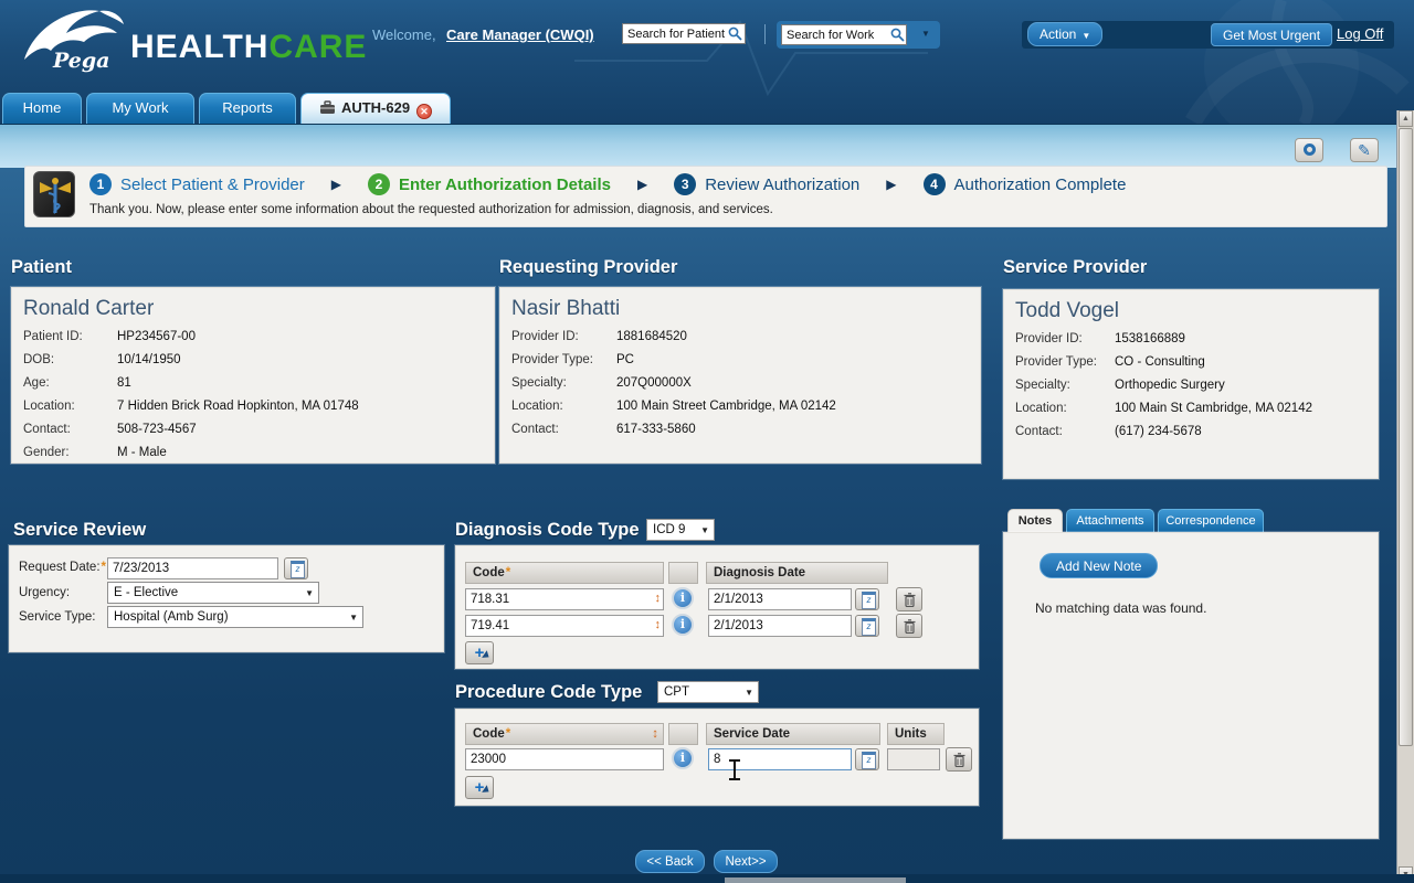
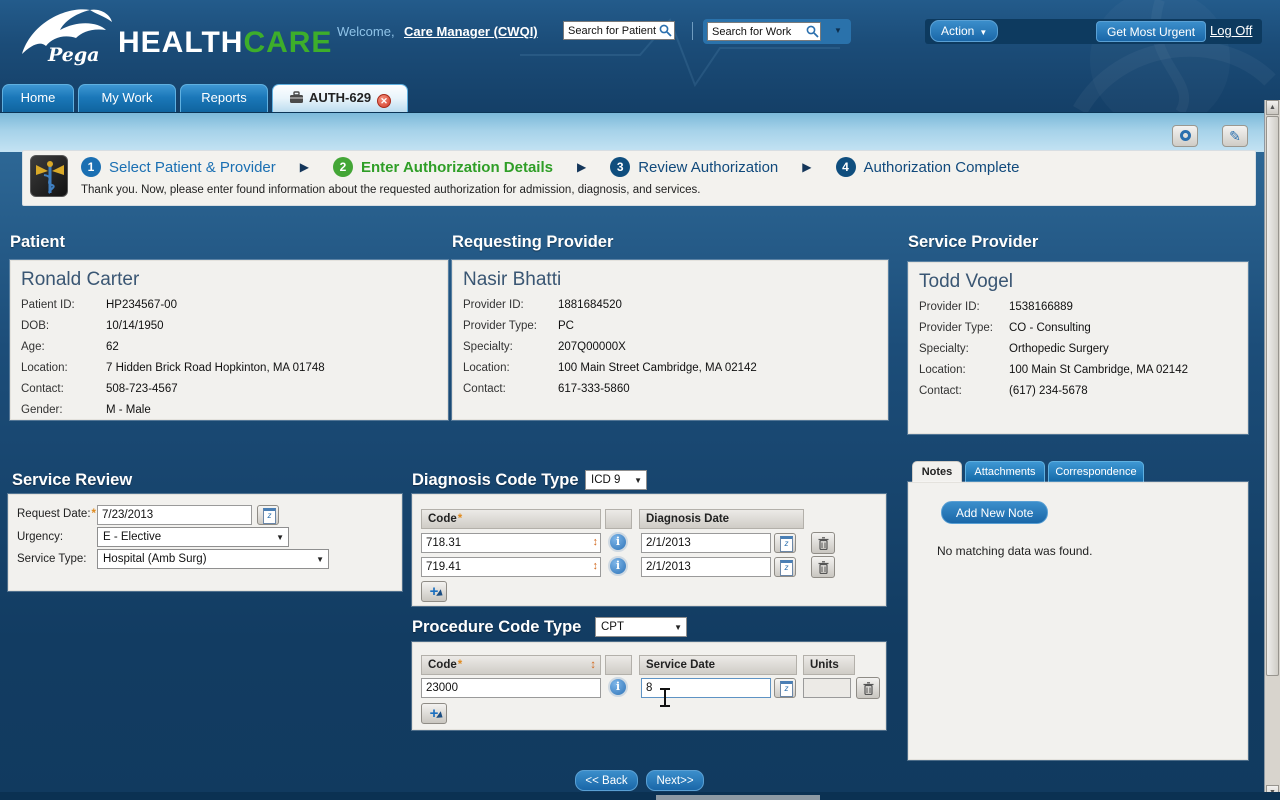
  Pega
  HEALTHCARE
  Welcome,
  Care Manager (CWQI)
  Search for Patient
  Search for Work
  ▼
  Action ▼
  Get Most Urgent
  Log Off
  Home
  My Work
  Reports
  AUTH-629 ✕
  ✎
  1
  Select Patient & Provider
  ▶
  2
  Enter Authorization Details
  ▶
  3
  Review Authorization
  ▶
  4
  Authorization Complete
- Thank you. Now, please enter some information about the requested authorization for admission, diagnosis, and services.
+ Thank you. Now, please enter found information about the requested authorization for admission, diagnosis, and services.
  Patient
  Ronald Carter
  Patient ID:
  HP234567-00
  DOB:
  10/14/1950
  Age:
- 81
+ 62
  Location:
  7 Hidden Brick Road Hopkinton, MA 01748
  Contact:
  508-723-4567
  Gender:
  M - Male
  Requesting Provider
  Nasir Bhatti
  Provider ID:
  1881684520
  Provider Type:
  PC
  Specialty:
  207Q00000X
  Location:
  100 Main Street Cambridge, MA 02142
  Contact:
  617-333-5860
  Service Provider
  Todd Vogel
  Provider ID:
  1538166889
  Provider Type:
  CO - Consulting
  Specialty:
  Orthopedic Surgery
  Location:
  100 Main St Cambridge, MA 02142
  Contact:
  (617) 234-5678
  Service Review
  Request Date:*
  7/23/2013
  Urgency:
  E - Elective
  Service Type:
  Hospital (Amb Surg)
  Diagnosis Code Type
  ICD 9
  Code*
  Diagnosis Date
  718.31
  ↕
  i
  2/1/2013
  719.41
  ↕
  i
  2/1/2013
  +
  Procedure Code Type
  CPT
  Code*
  ↕
  Service Date
  Units
  23000
  i
  8
  +
  Notes
  Attachments
  Correspondence
  Add New Note
  No matching data was found.
  << Back
  Next>>
